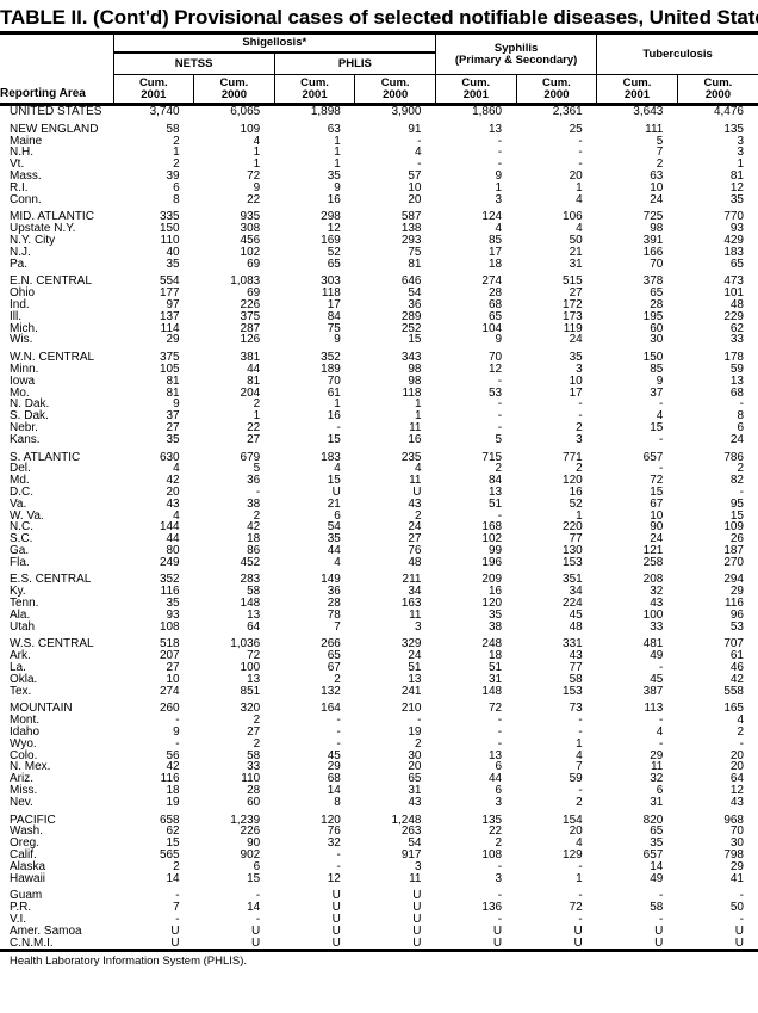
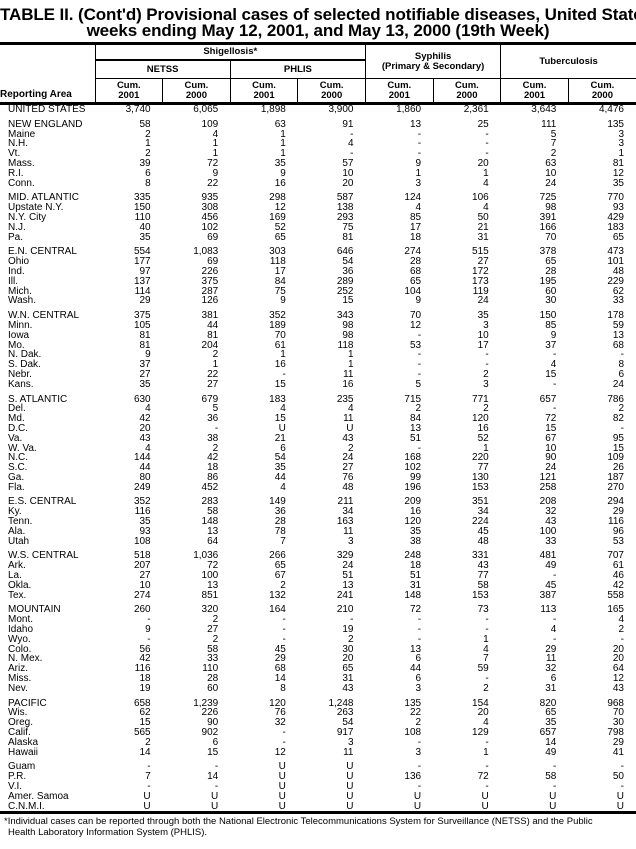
  TABLE II. (Cont'd) Provisional cases of selected notifiable diseases, United Stat
+ weeks ending May 12, 2001, and May 13, 2000 (19th Week)
  Reporting Area	Shigellosis*	Syphilis (Primary & Secondary)	Tuberculosis
  NETSS	PHLIS
  Cum.2001	Cum.2000	Cum.2001	Cum.2000	Cum.2001	Cum.2000	Cum.2001	Cum.2000
  UNITED STATES	3,740	6,065	1,898	3,900	1,860	2,361	3,643	4,476
  NEW ENGLAND	58	109	63	91	13	25	111	135
  Maine	2	4	1	-	-	-	5	3
  N.H.	1	1	1	4	-	-	7	3
  Vt.	2	1	1	-	-	-	2	1
  Mass.	39	72	35	57	9	20	63	81
  R.I.	6	9	9	10	1	1	10	12
  Conn.	8	22	16	20	3	4	24	35
  MID. ATLANTIC	335	935	298	587	124	106	725	770
  Upstate N.Y.	150	308	12	138	4	4	98	93
  N.Y. City	110	456	169	293	85	50	391	429
  N.J.	40	102	52	75	17	21	166	183
  Pa.	35	69	65	81	18	31	70	65
  E.N. CENTRAL	554	1,083	303	646	274	515	378	473
  Ohio	177	69	118	54	28	27	65	101
  Ind.	97	226	17	36	68	172	28	48
  Ill.	137	375	84	289	65	173	195	229
  Mich.	114	287	75	252	104	119	60	62
- Wis.	29	126	9	15	9	24	30	33
+ Wash.	29	126	9	15	9	24	30	33
  W.N. CENTRAL	375	381	352	343	70	35	150	178
  Minn.	105	44	189	98	12	3	85	59
  Iowa	81	81	70	98	-	10	9	13
  Mo.	81	204	61	118	53	17	37	68
  N. Dak.	9	2	1	1	-	-	-	-
  S. Dak.	37	1	16	1	-	-	4	8
  Nebr.	27	22	-	11	-	2	15	6
  Kans.	35	27	15	16	5	3	-	24
  S. ATLANTIC	630	679	183	235	715	771	657	786
  Del.	4	5	4	4	2	2	-	2
  Md.	42	36	15	11	84	120	72	82
  D.C.	20	-	U	U	13	16	15	-
  Va.	43	38	21	43	51	52	67	95
  W. Va.	4	2	6	2	-	1	10	15
  N.C.	144	42	54	24	168	220	90	109
  S.C.	44	18	35	27	102	77	24	26
  Ga.	80	86	44	76	99	130	121	187
  Fla.	249	452	4	48	196	153	258	270
  E.S. CENTRAL	352	283	149	211	209	351	208	294
  Ky.	116	58	36	34	16	34	32	29
  Tenn.	35	148	28	163	120	224	43	116
  Ala.	93	13	78	11	35	45	100	96
  Utah	108	64	7	3	38	48	33	53
  W.S. CENTRAL	518	1,036	266	329	248	331	481	707
  Ark.	207	72	65	24	18	43	49	61
  La.	27	100	67	51	51	77	-	46
  Okla.	10	13	2	13	31	58	45	42
  Tex.	274	851	132	241	148	153	387	558
  MOUNTAIN	260	320	164	210	72	73	113	165
  Mont.	-	2	-	-	-	-	-	4
  Idaho	9	27	-	19	-	-	4	2
  Wyo.	-	2	-	2	-	1	-	-
  Colo.	56	58	45	30	13	4	29	20
  N. Mex.	42	33	29	20	6	7	11	20
  Ariz.	116	110	68	65	44	59	32	64
  Miss.	18	28	14	31	6	-	6	12
  Nev.	19	60	8	43	3	2	31	43
  PACIFIC	658	1,239	120	1,248	135	154	820	968
- Wash.	62	226	76	263	22	20	65	70
+ Wis.	62	226	76	263	22	20	65	70
  Oreg.	15	90	32	54	2	4	35	30
  Calif.	565	902	-	917	108	129	657	798
  Alaska	2	6	-	3	-	-	14	29
  Hawaii	14	15	12	11	3	1	49	41
  Guam	-	-	U	U	-	-	-	-
  P.R.	7	14	U	U	136	72	58	50
  V.I.	-	-	U	U	-	-	-	-
  Amer. Samoa	U	U	U	U	U	U	U	U
  C.N.M.I.	U	U	U	U	U	U	U	U
+ *Individual cases can be reported through both the National Electronic Telecommunications System for Surveillance (NETSS) and the Public
  Health Laboratory Information System (PHLIS).
